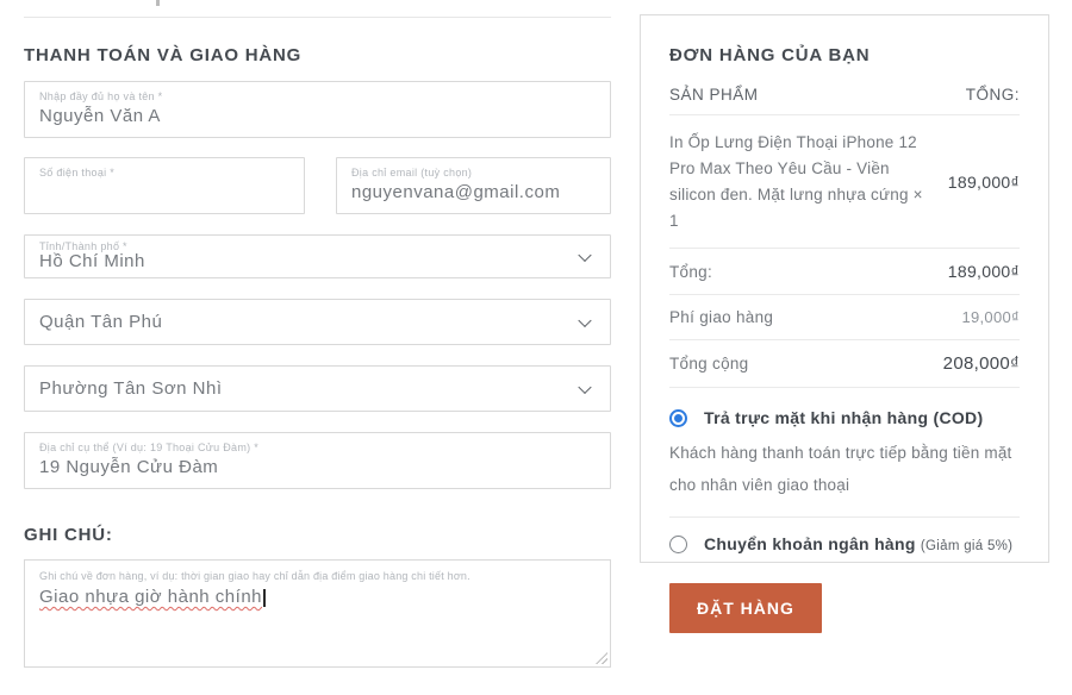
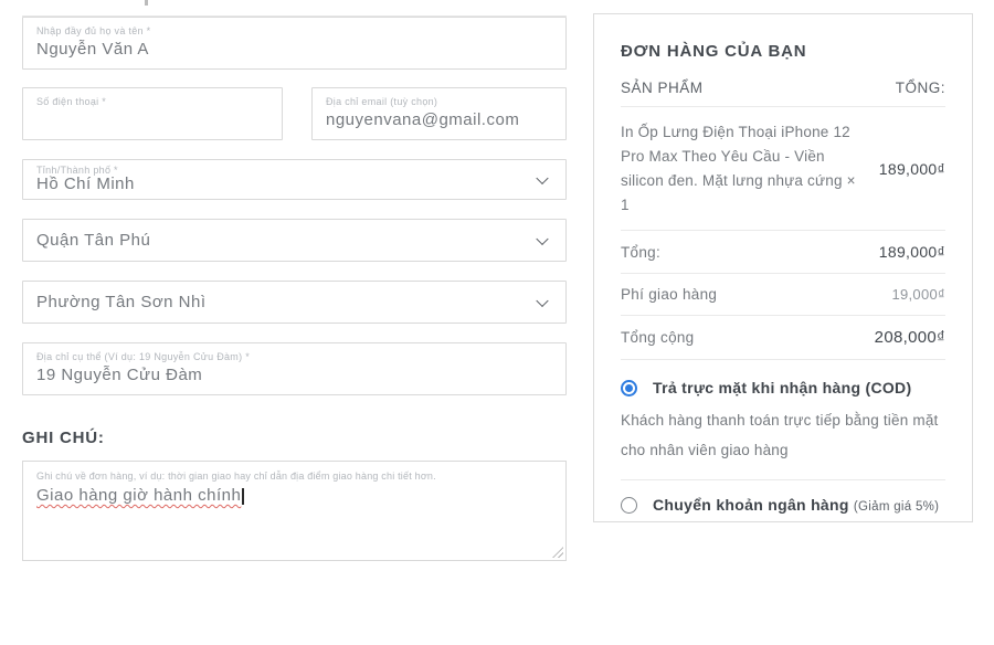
- THANH TOÁN VÀ GIAO HÀNG
  Nhập đầy đủ họ và tên *
  Nguyễn Văn A
  Số điện thoại *
  Địa chỉ email (tuỳ chọn)
  nguyenvana@gmail.com
  Tỉnh/Thành phố *
  Hồ Chí Minh
  Quận Tân Phú
  Phường Tân Sơn Nhì
- Địa chỉ cụ thể (Ví dụ: 19 Thoại Cửu Đàm) *
+ Địa chỉ cụ thể (Ví dụ: 19 Nguyễn Cửu Đàm) *
  19 Nguyễn Cửu Đàm
  GHI CHÚ:
  Ghi chú về đơn hàng, ví dụ: thời gian giao hay chỉ dẫn địa điểm giao hàng chi tiết hơn.
- Giao nhựa giờ hành chính
+ Giao hàng giờ hành chính
  ĐƠN HÀNG CỦA BẠN
  SẢN PHẨM
  TỔNG:
  In Ốp Lưng Điện Thoại iPhone 12 Pro Max Theo Yêu Cầu - Viền silicon đen. Mặt lưng nhựa cứng × 1
  189,000₫
  Tổng:
  189,000₫
  Phí giao hàng
  19,000₫
  Tổng cộng
  208,000₫
  Trả trực mặt khi nhận hàng (COD)
- Khách hàng thanh toán trực tiếp bằng tiền mặt cho nhân viên giao thoại
+ Khách hàng thanh toán trực tiếp bằng tiền mặt cho nhân viên giao hàng
  Chuyển khoản ngân hàng (Giảm giá 5%)
- ĐẶT HÀNG
